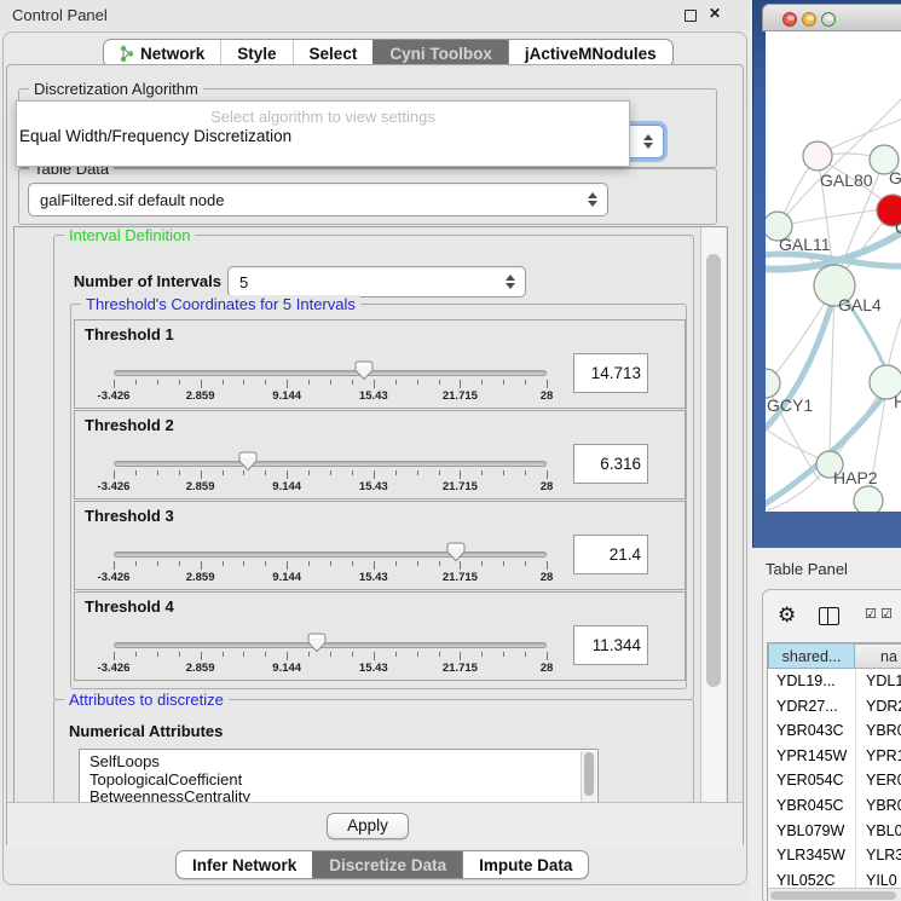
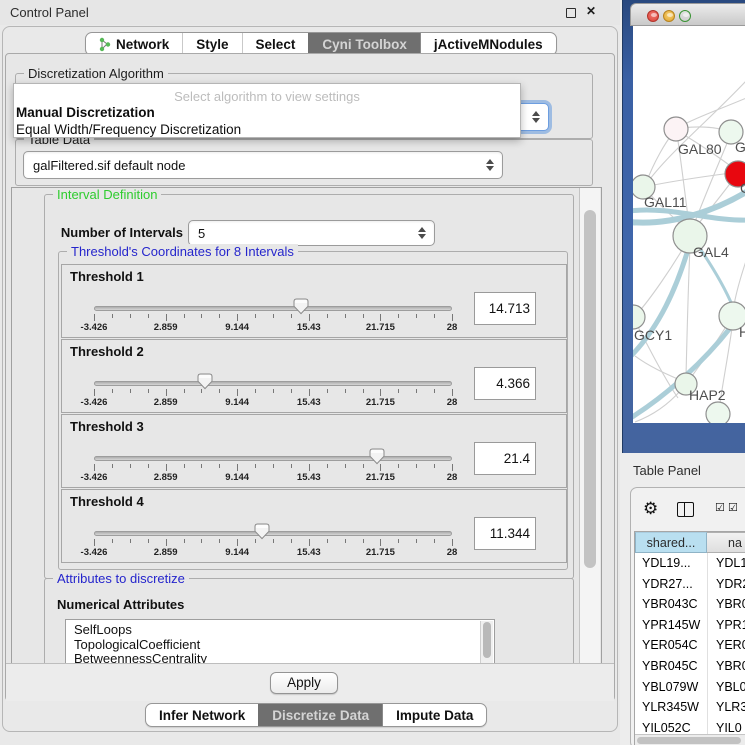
  Control Panel
  ✕
  Network
  Style
  Select
  Cyni Toolbox
  jActiveMNodules
  Discretization Algorithm
  Select algorithm to view settings
+ Manual Discretization
  Equal Width/Frequency Discretization
  Table Data
  galFiltered.sif default node
  Interval Definition
  Number of Intervals
  5
- Threshold's Coordinates for 5 Intervals
+ Threshold's Coordinates for 8 Intervals
  Threshold 1
  -3.426
  2.859
  9.144
  15.43
  21.715
  28
  14.713
  Threshold 2
  -3.426
  2.859
  9.144
  15.43
  21.715
  28
- 6.316
+ 4.366
  Threshold 3
  -3.426
  2.859
  9.144
  15.43
  21.715
  28
  21.4
  Threshold 4
  -3.426
  2.859
  9.144
  15.43
  21.715
  28
  11.344
  Attributes to discretize
  Numerical Attributes
  SelfLoops
  TopologicalCoefficient
  BetweennessCentrality
  Apply
  Infer Network
  Discretize Data
  Impute Data
  GAL80
  GAL11
  GAL4
  GCY1
  H
  HAP2
  Table Panel
  ⚙
  ☑
  ☑
  shared...
  na
  YDL19...
  YDL1
  YDR27...
  YDR
  YBR043C
  YBR
  YPR145W
  YPR
  YER054C
  YER
  YBR045C
  YBR
  YBL079W
  YBL0
  YLR345W
  YLR3
  YIL052C
  YIL0
